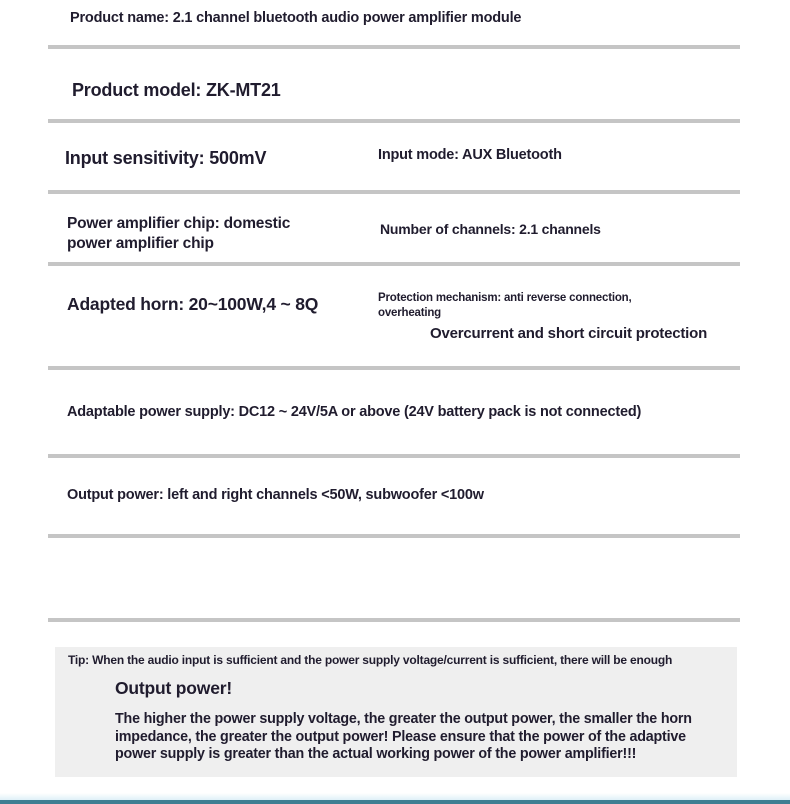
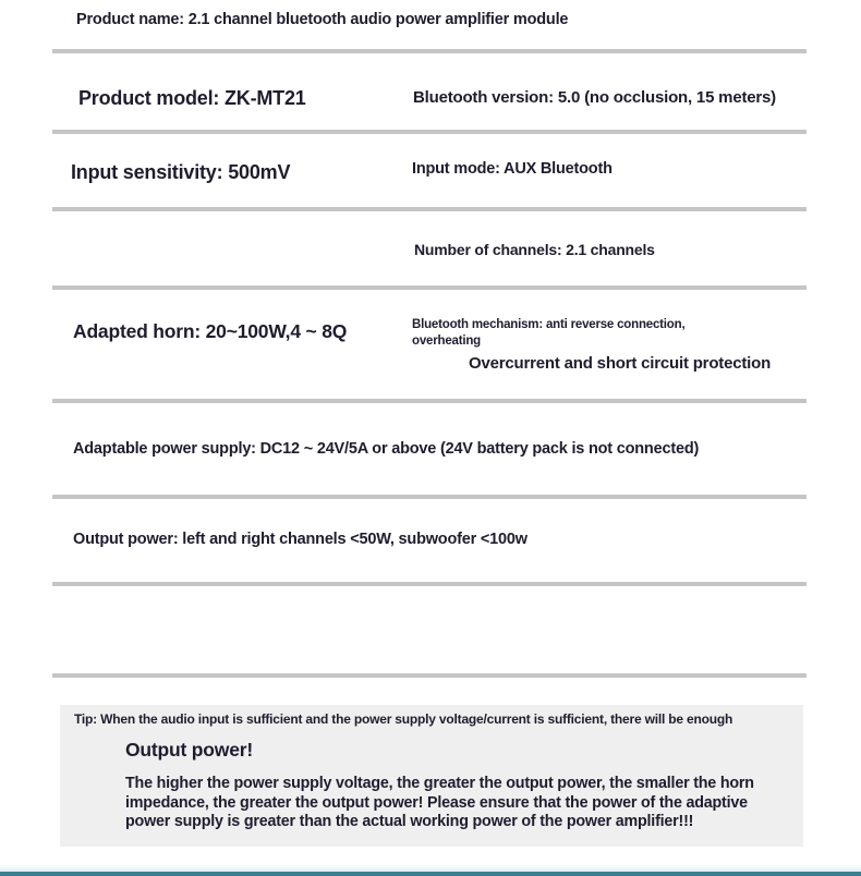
  Product name: 2.1 channel bluetooth audio power amplifier module
  Product model: ZK-MT21
+ Bluetooth version: 5.0 (no occlusion, 15 meters)
  Input sensitivity: 500mV
  Input mode: AUX Bluetooth
- Power amplifier chip: domestic
- power amplifier chip
  Number of channels: 2.1 channels
  Adapted horn: 20~100W,4 ~ 8Q
- Protection mechanism: anti reverse connection,
+ Bluetooth mechanism: anti reverse connection,
  overheating
  Overcurrent and short circuit protection
  Adaptable power supply: DC12 ~ 24V/5A or above (24V battery pack is not connected)
  Output power: left and right channels <50W, subwoofer <100w
  Tip: When the audio input is sufficient and the power supply voltage/current is sufficient, there will be enough
  Output power!
  The higher the power supply voltage, the greater the output power, the smaller the horn
  impedance, the greater the output power! Please ensure that the power of the adaptive
  power supply is greater than the actual working power of the power amplifier!!!
